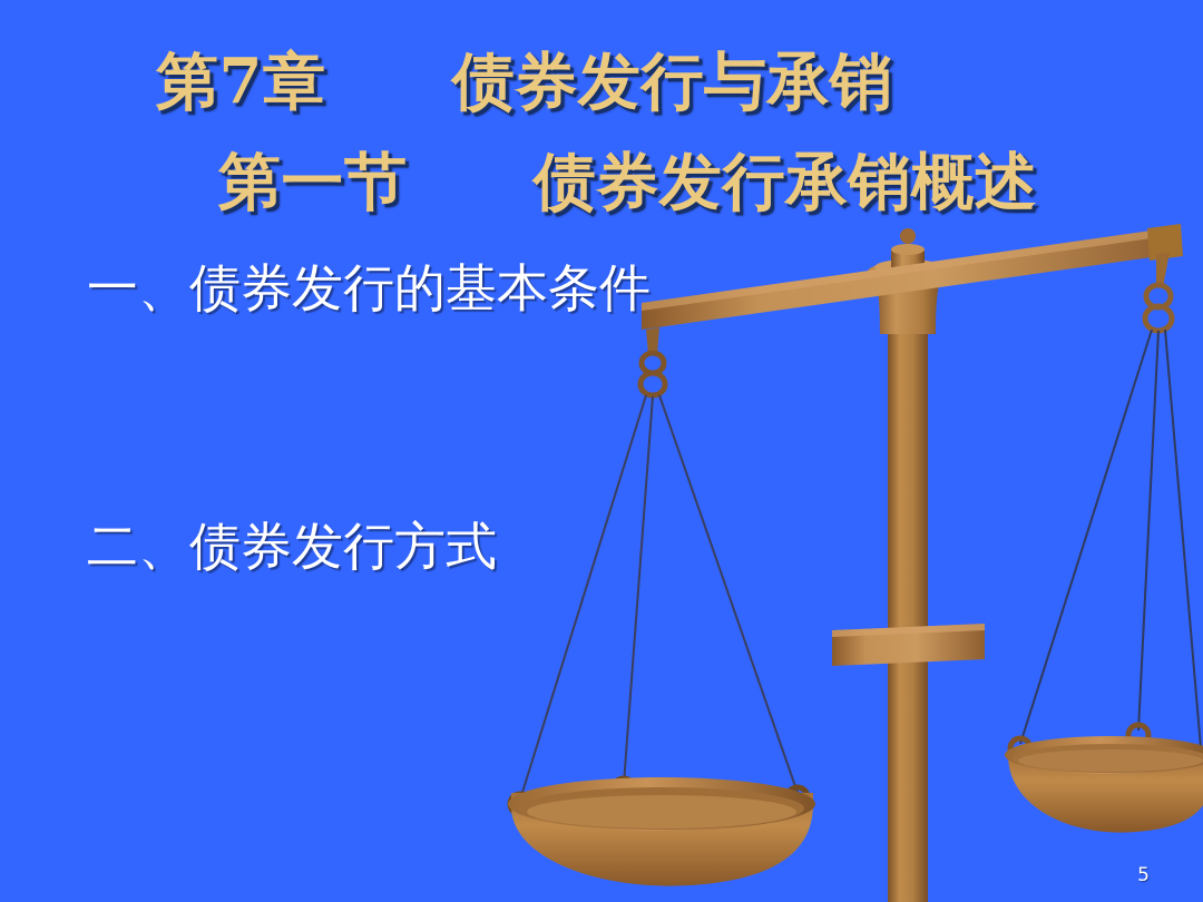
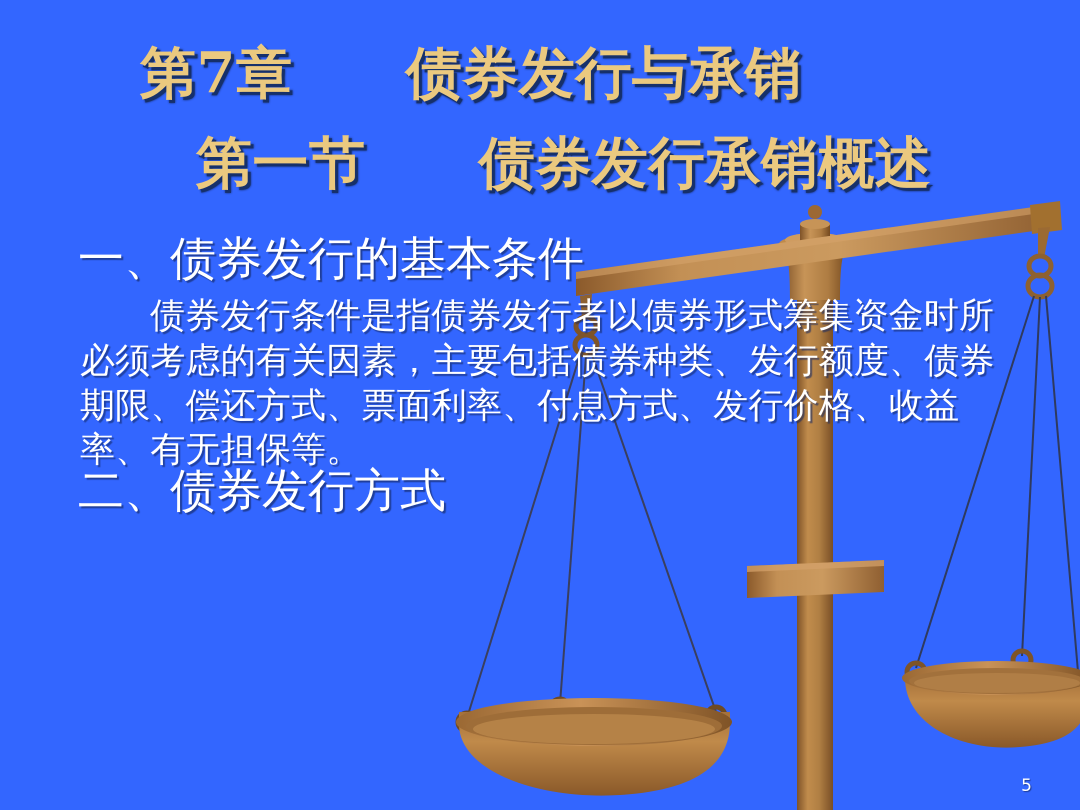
  第7章 债券发行与承销
  第一节 债券发行承销概述
  一、债券发行的基本条件
+ 债券发行条件是指债券发行者以债券形式筹集资金时所必须考虑的有关因素，主要包括债券种类、发行额度、债券期限、偿还方式、票面利率、付息方式、发行价格、收益率、有无担保等。
  二、债券发行方式
  5
